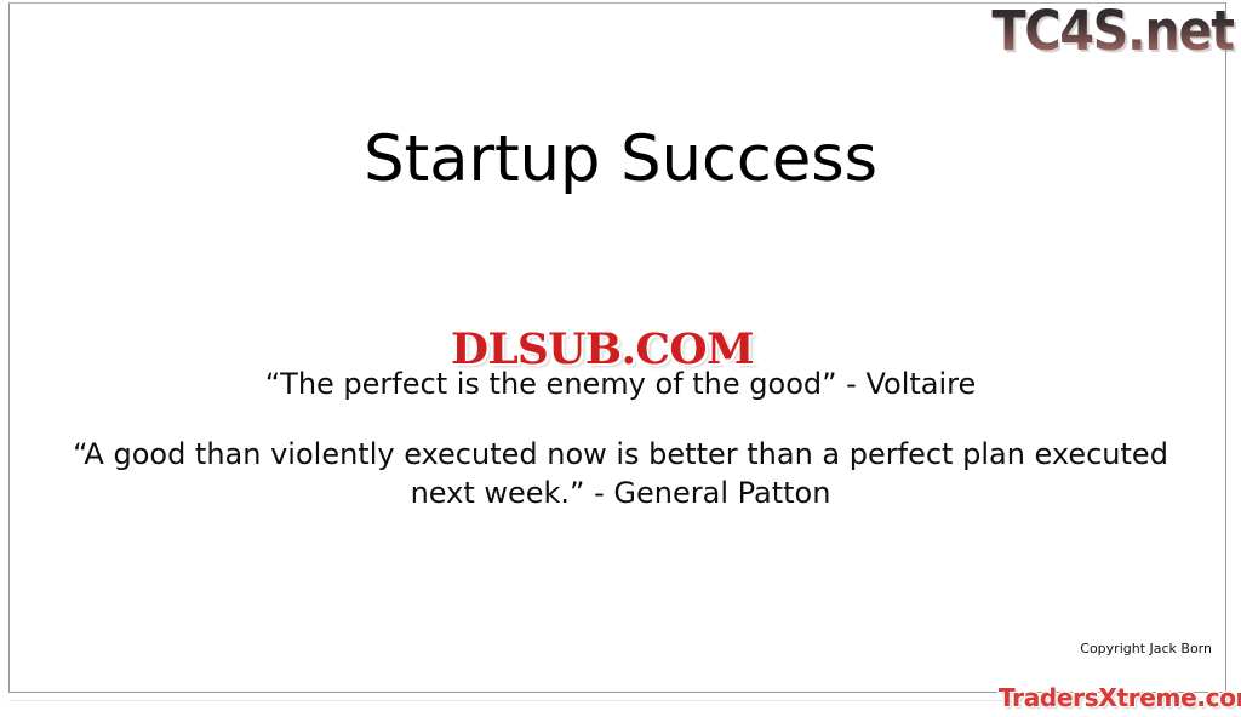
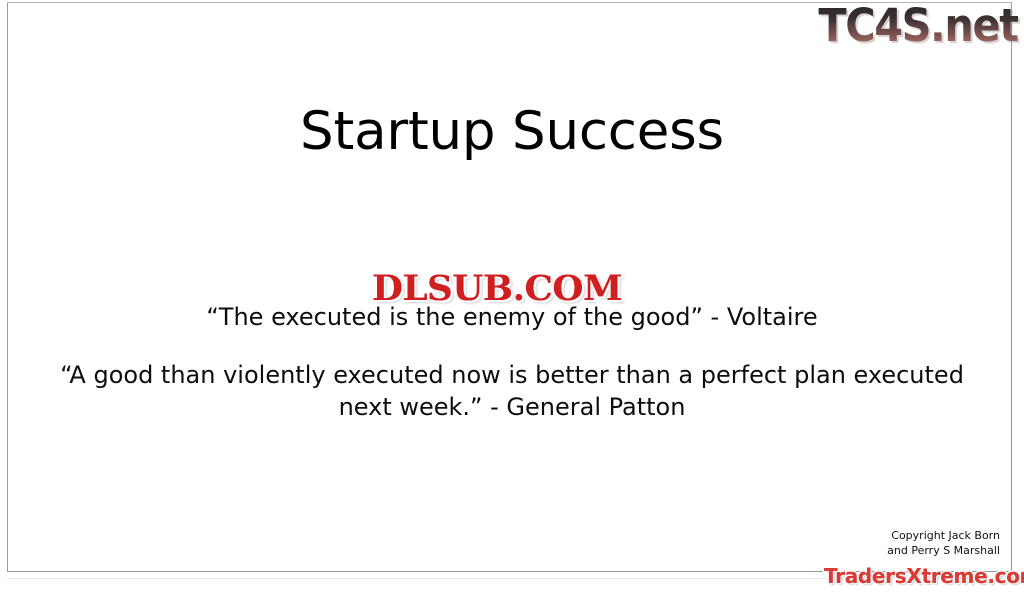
  Startup Success
- “The perfect is the enemy of the good” - Voltaire
+ “The executed is the enemy of the good” - Voltaire
  “A good than violently executed now is better than a perfect plan executed next week.” - General Patton
  Copyright Jack Born
+ and Perry S Marshall
  TC4S.net
  DLSUB.COM
  TradersXtreme.co
